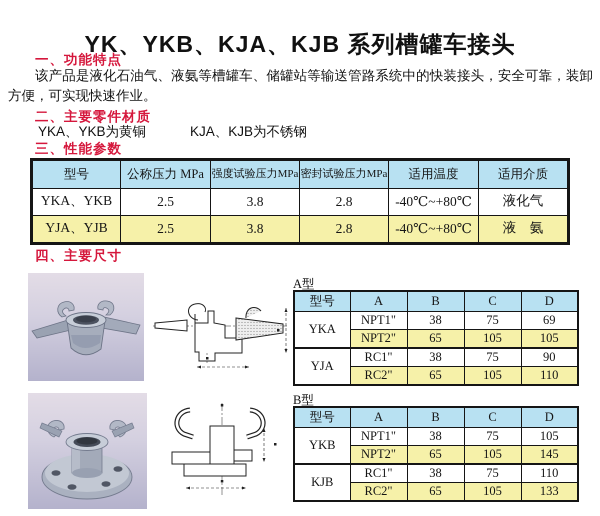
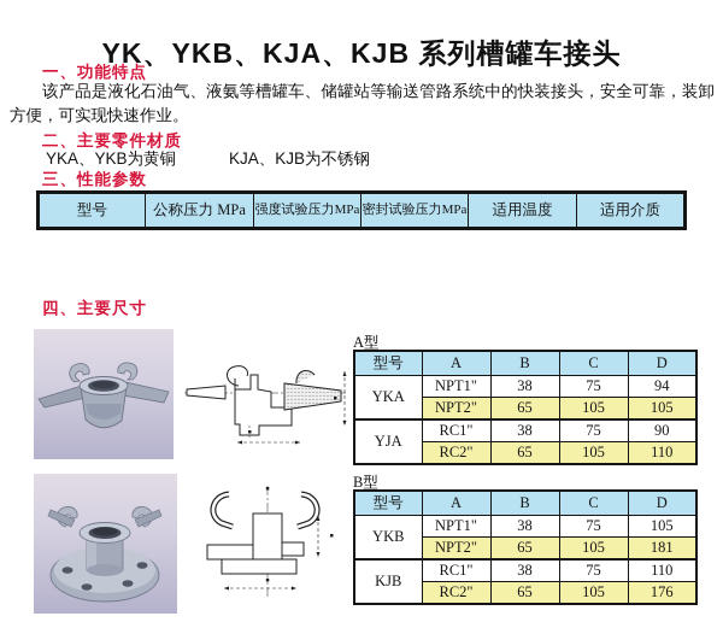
  YK、YKB、KJA、KJB 系列槽罐车接头
  一、功能特点
  该产品是液化石油气、液氨等槽罐车、储罐站等输送管路系统中的快装接头，安全可靠，装卸方便，可实现快速作业。
  二、主要零件材质
  YKA、YKB为黄铜 KJA、KJB为不锈钢
  三、性能参数
  型号	公称压力 MPa	强度试验压力MPa	密封试验压力MPa	适用温度	适用介质
- YKA、YKB	2.5	3.8	2.8	-40℃~+80℃	液化气
- YJA、YJB	2.5	3.8	2.8	-40℃~+80℃	液 氨
  四、主要尺寸
  A型
  型号	A	B	C	D
- YKA	NPT1"	38	75	69
+ YKA	NPT1"	38	75	94
  NPT2"	65	105	105
  YJA	RC1"	38	75	90
  RC2"	65	105	110
  B型
  型号	A	B	C	D
  YKB	NPT1"	38	75	105
- NPT2"	65	105	145
+ NPT2"	65	105	181
  KJB	RC1"	38	75	110
- RC2"	65	105	133
+ RC2"	65	105	176
